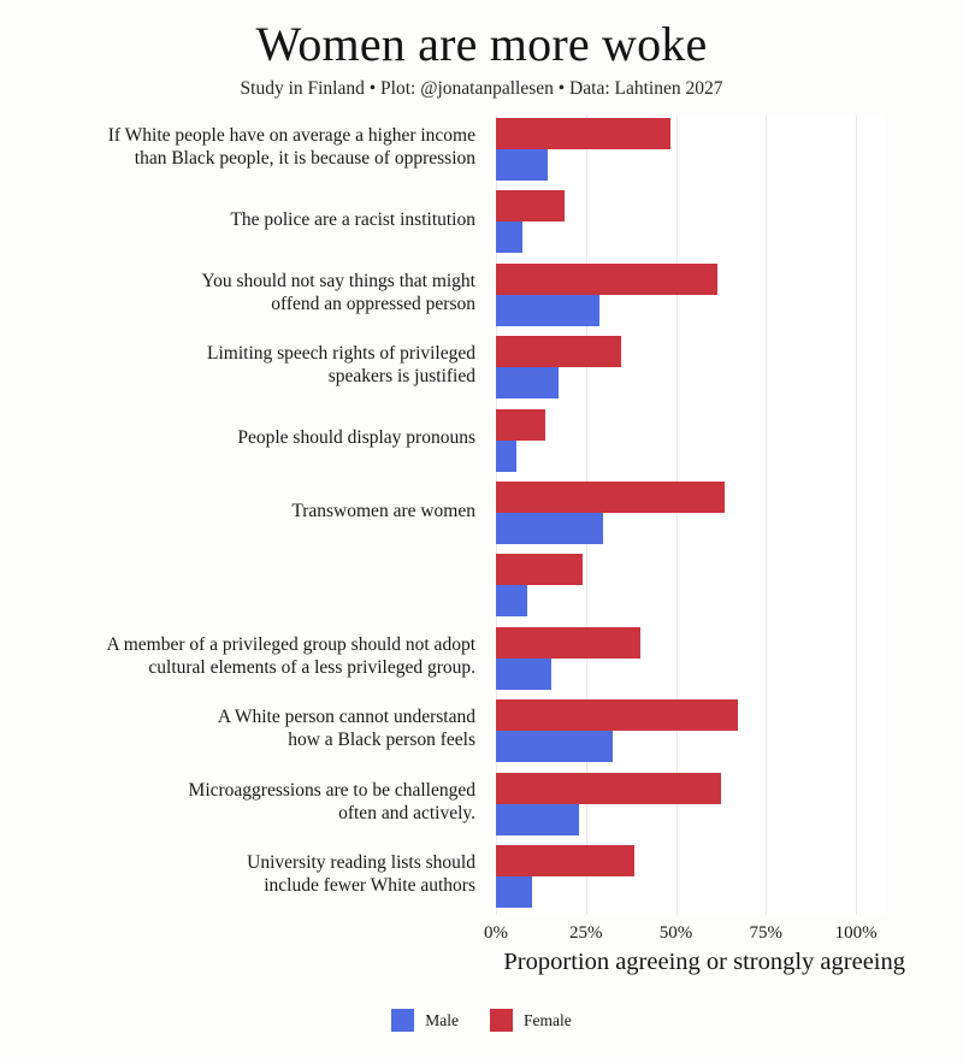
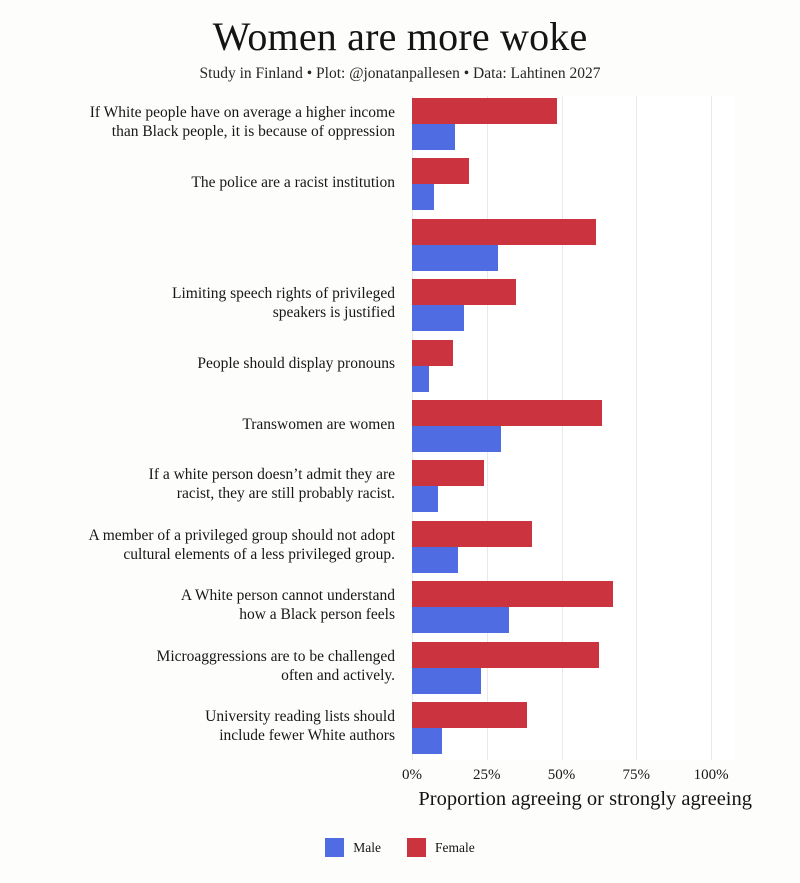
  Women are more woke
  Study in Finland • Plot: @jonatanpallesen • Data: Lahtinen 2027
  If White people have on average a higher income
  than Black people, it is because of oppression
  The police are a racist institution
- You should not say things that might
- offend an oppressed person
  Limiting speech rights of privileged
  speakers is justified
  People should display pronouns
  Transwomen are women
+ If a white person doesn’t admit they are
+ racist, they are still probably racist.
  A member of a privileged group should not adopt
  cultural elements of a less privileged group.
  A White person cannot understand
  how a Black person feels
  Microaggressions are to be challenged
  often and actively.
  University reading lists should
  include fewer White authors
  0%
  25%
  50%
  75%
  100%
  Proportion agreeing or strongly agreeing
  Male
  Female
